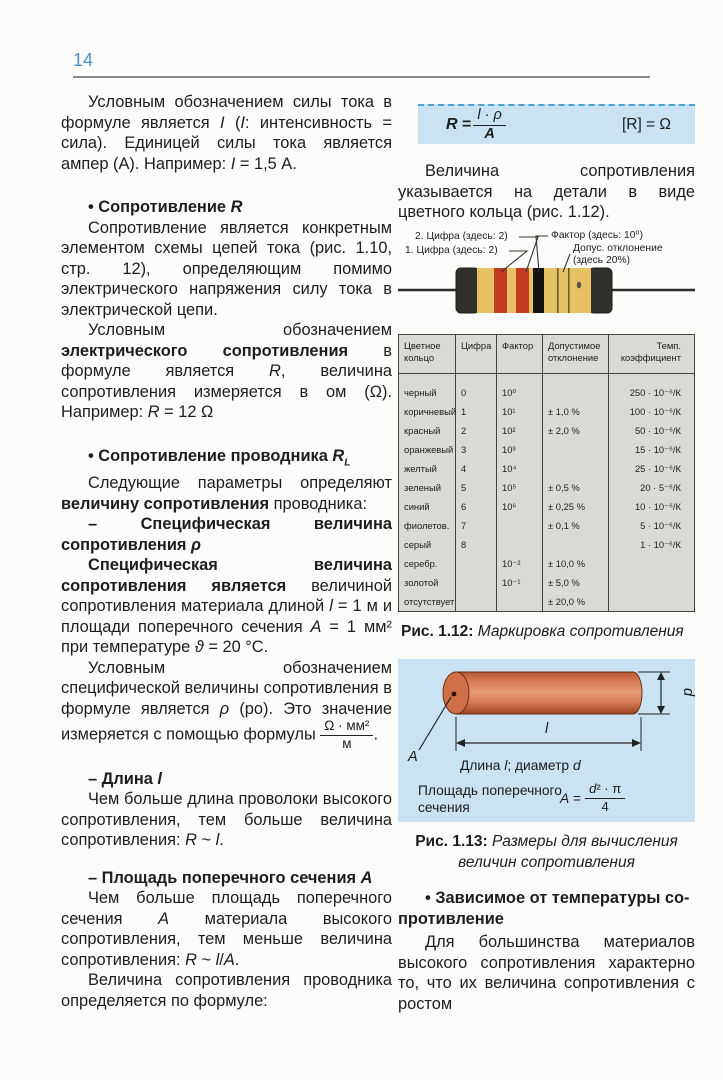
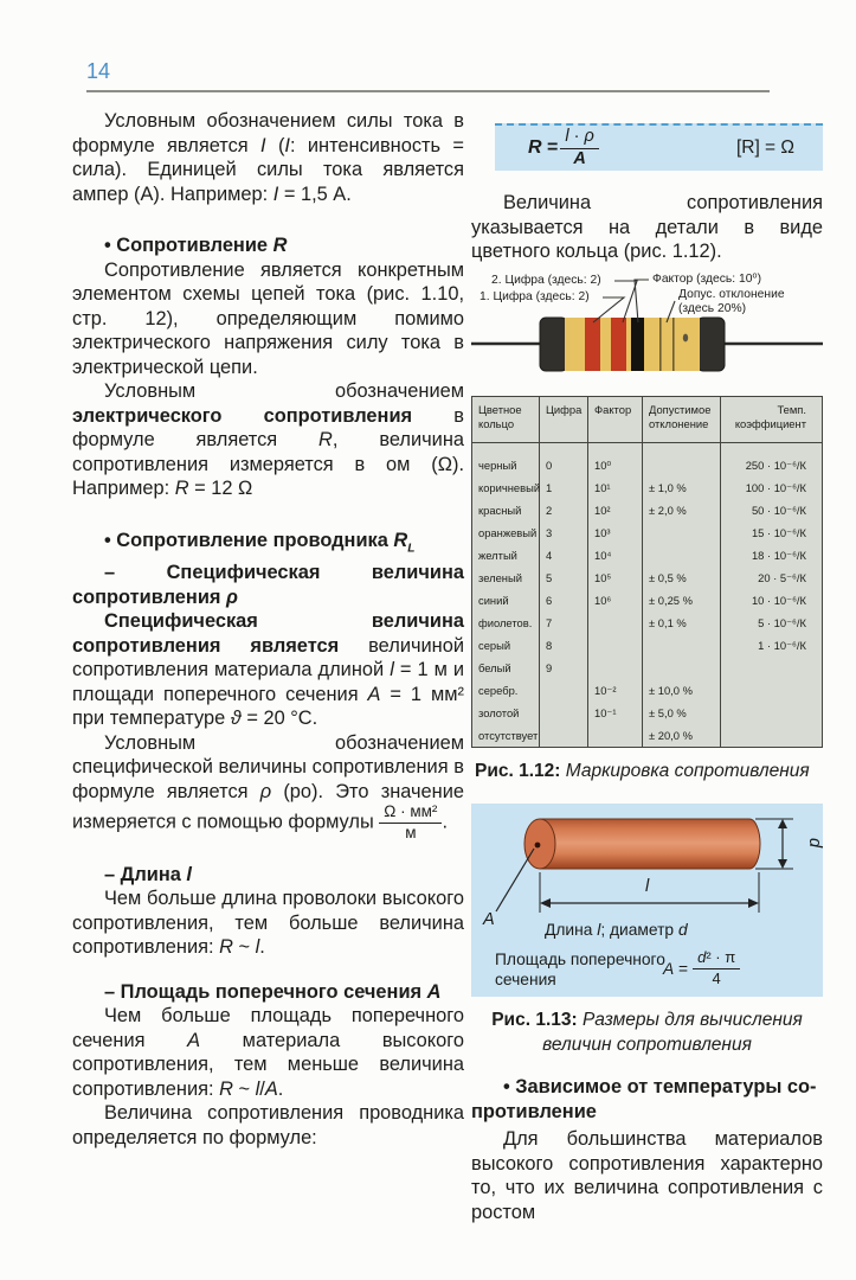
  14
  Условным обозначением силы тока в формуле является I (I: интенсивность = сила). Единицей силы тока является ампер (А). Например: I = 1,5 А.
  • Сопротивление R
  Сопротивление является конкретным элементом схемы цепей тока (рис. 1.10, стр. 12), определяющим помимо электрического напряжения силу тока в электрической цепи.
  Условным обозначением электрического сопротивления в формуле является R, величина сопротивления измеряется в ом (Ω). Например: R = 12 Ω
  • Сопротивление проводника RL
- Следующие параметры определяют величину сопротивления проводника:
  – Специфическая величина сопротивления ρ
  Специфическая величина сопротивления является величиной сопротивления материала длиной l = 1 м и площади поперечного сечения A = 1 мм² при температуре ϑ = 20 °C.
  Условным обозначением специфической величины сопротивления в формуле является ρ (ро). Это значение измеряется с помощью формулы
  Ω · мм²
  м
  .
  – Длина l
  Чем больше длина проволоки высокого сопротивления, тем больше величина сопротивления: R ~ l.
  – Площадь поперечного сечения A
  Чем больше площадь поперечного сечения A материала высокого сопротивления, тем меньше величина сопротивления: R ~ l/A.
  Величина сопротивления проводника определяется по формуле:
  R =
  l · ρ
  A
  [R] = Ω
  Величина сопротивления указывается на детали в виде цветного кольца (рис. 1.12).
  2. Цифра (здесь: 2)
  1. Цифра (здесь: 2)
  Фактор (здесь: 10⁰)
  Допус. отклонение
  (здесь 20%)
  Цветное кольцо	Цифра	Фактор	Допустимое отклонение	Темп. коэффициент
  черный	0	10⁰		250 · 10⁻⁶/К
  коричневый	1	10¹	± 1,0 %	100 · 10⁻⁶/К
  красный	2	10²	± 2,0 %	50 · 10⁻⁶/К
  оранжевый	3	10³		15 · 10⁻⁶/К
- желтый	4	10⁴		25 · 10⁻⁶/К
+ желтый	4	10⁴		18 · 10⁻⁶/К
  зеленый	5	10⁵	± 0,5 %	20 · 5⁻⁶/К
  синий	6	10⁶	± 0,25 %	10 · 10⁻⁶/К
  фиолетов.	7		± 0,1 %	5 · 10⁻⁶/К
  серый	8			1 · 10⁻⁶/К
+ белый	9
  серебр.		10⁻²	± 10,0 %
  золотой		10⁻¹	± 5,0 %
  отсутствует			± 20,0 %
  Рис. 1.12: Маркировка сопротивления
  A
  l
  Длина l; диаметр d
  Площадь поперечного
  сечения
  A =
  d² · π
  4
  Рис. 1.13: Размеры для вычисления
  величин сопротивления
  • Зависимое от температуры со-
  противление
  Для большинства материалов высокого сопротивления характерно то, что их величина сопротивления с ростом
